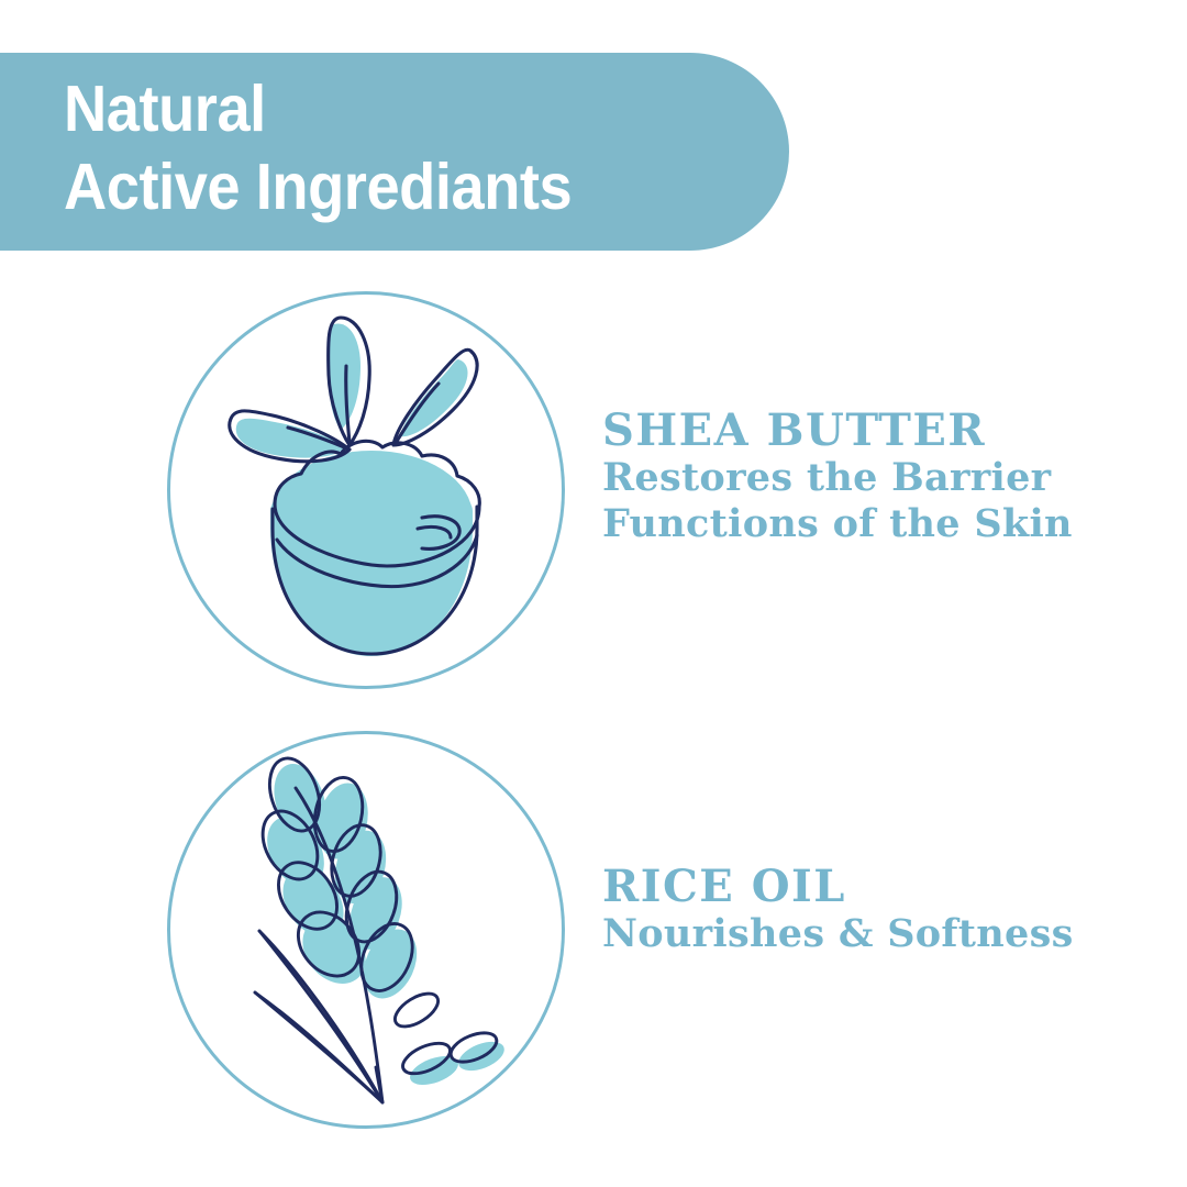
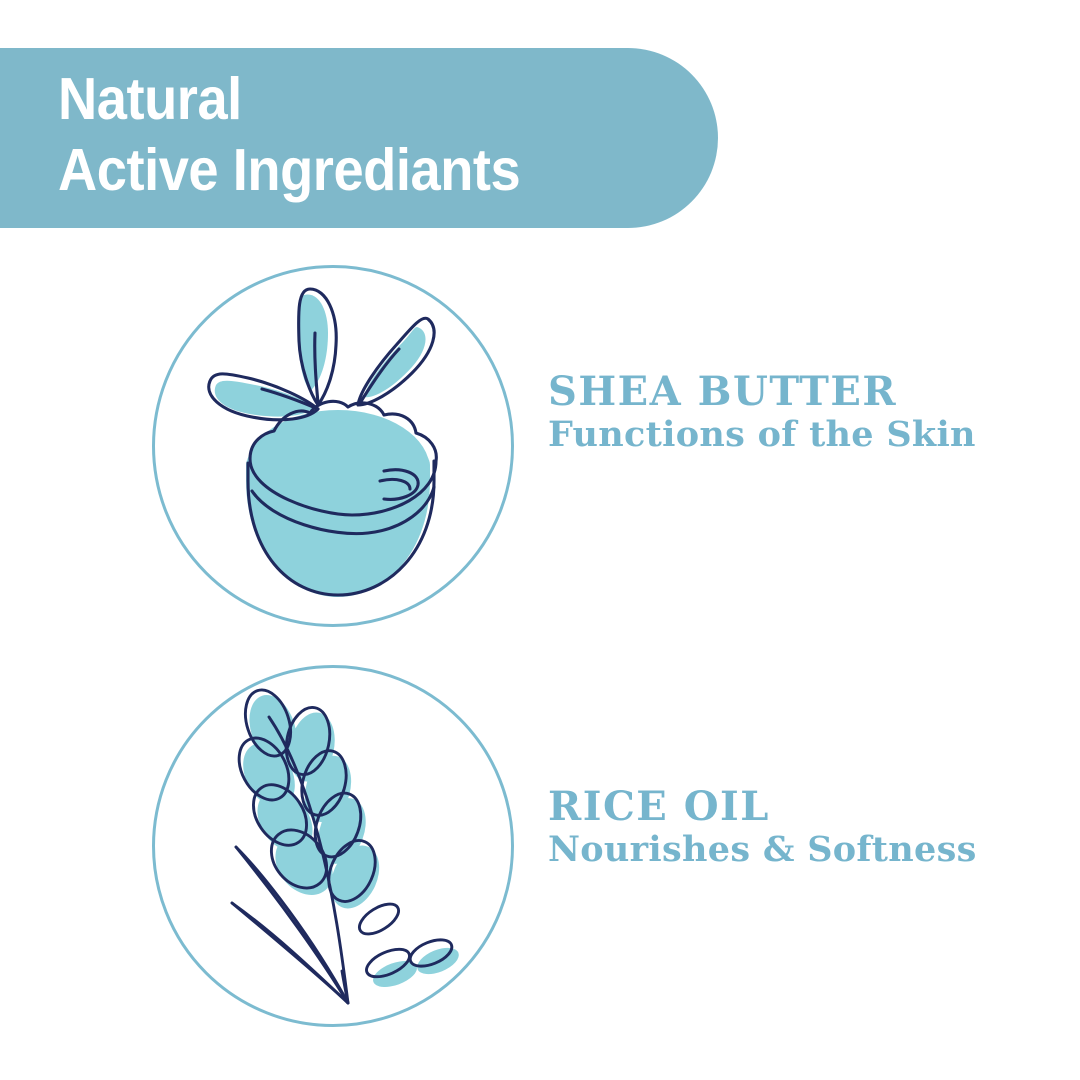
  Natural
  Active Ingrediants
  SHEA BUTTER
- Restores the Barrier
  Functions of the Skin
  RICE OIL
  Nourishes & Softness
